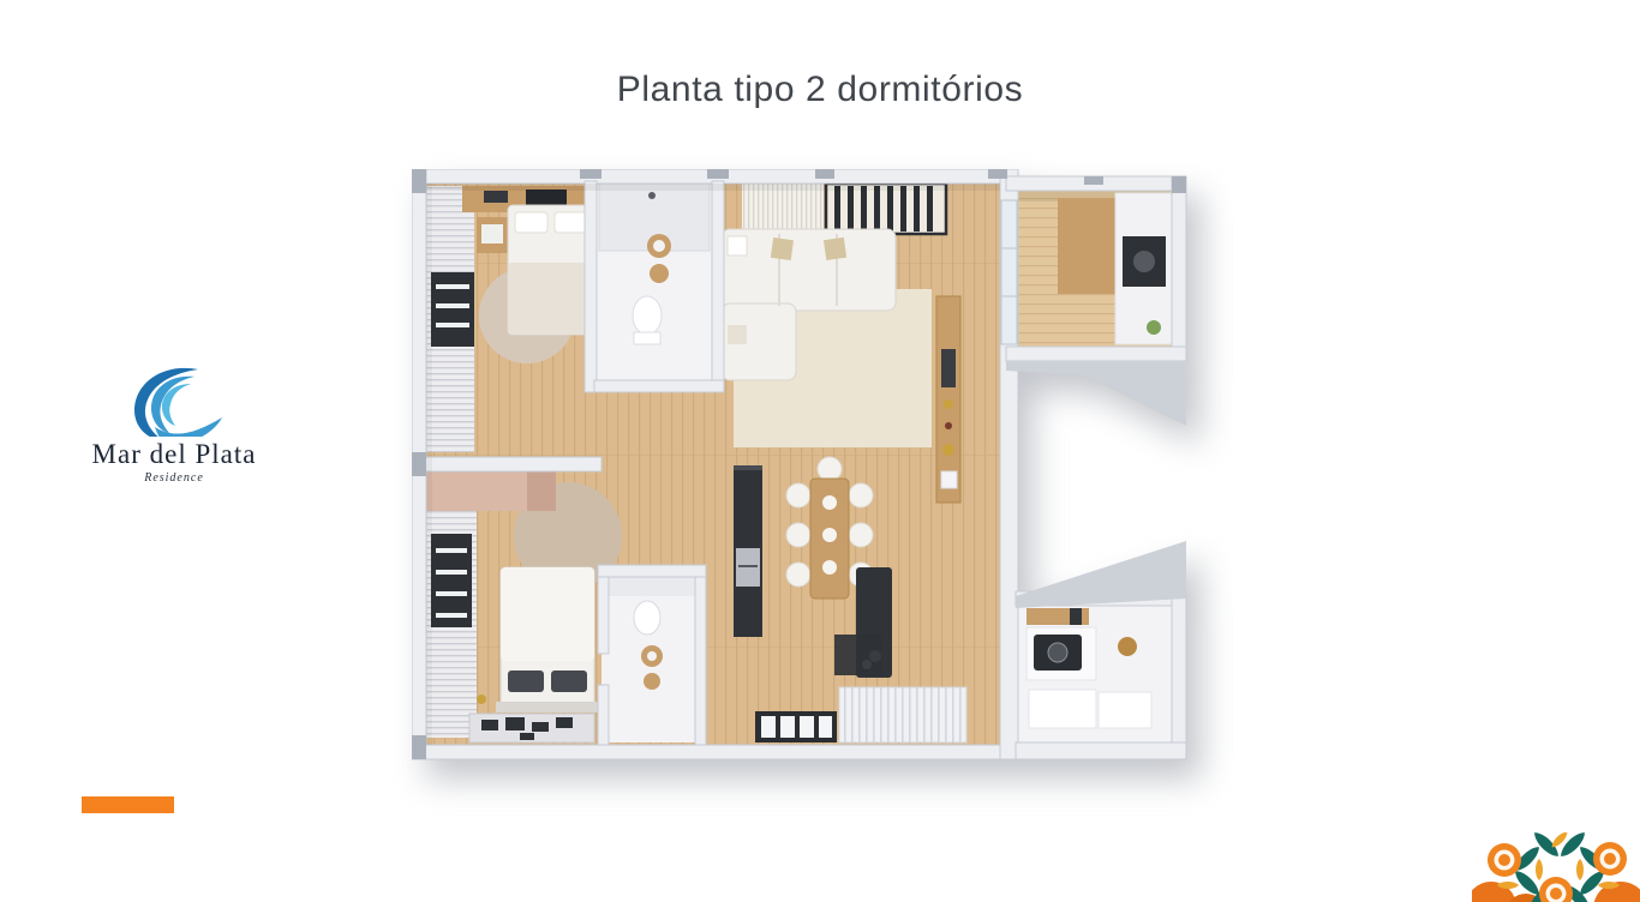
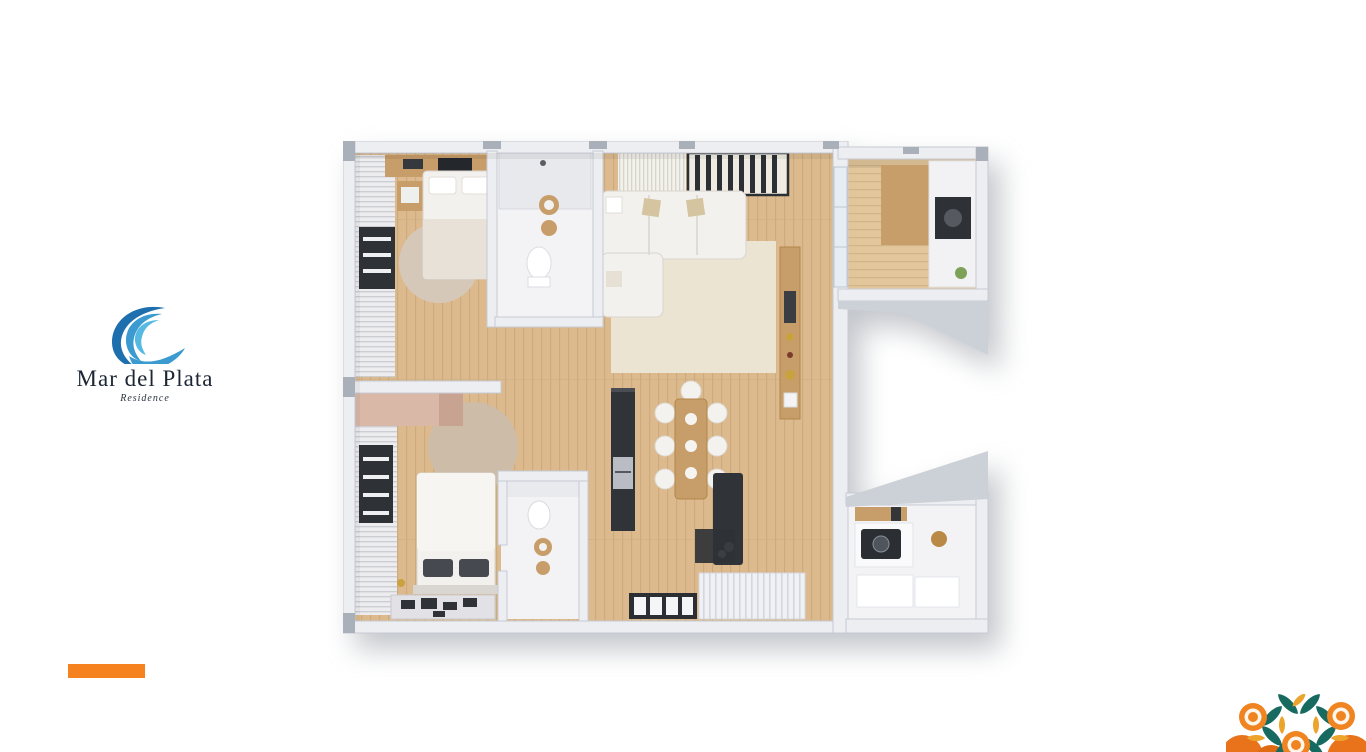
- Planta tipo 2 dormitórios
  Mar del Plata
  Residence
